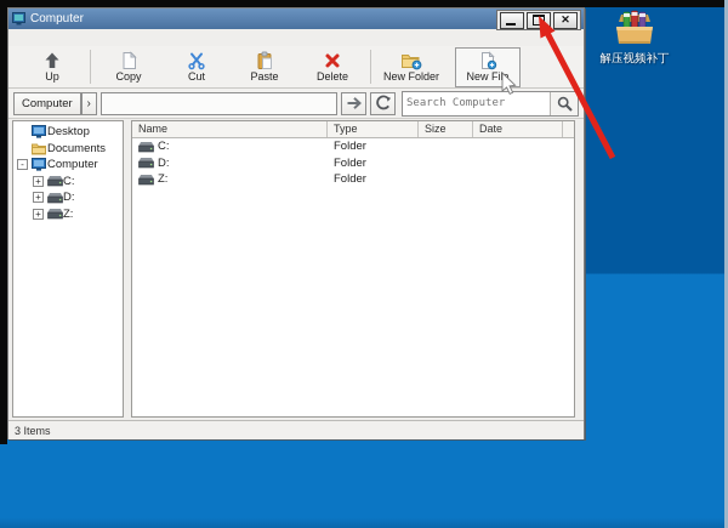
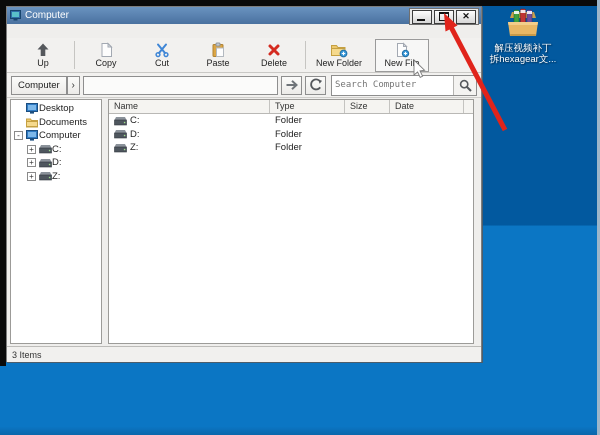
  解压视频补丁
+ 拆hexagear文...
  Computer
  ✕
  Up
  Copy
  Cut
  Paste
  Delete
  New Folder
  New Fil
  Computer
  ›
  Search Computer
  Desktop
  Documents
  -
  Computer
  +
  C:
  +
  D:
  +
  Z:
  Name
  Type
  Size
  Date
  C:
  Folder
  D:
  Folder
  Z:
  Folder
  3 Items
